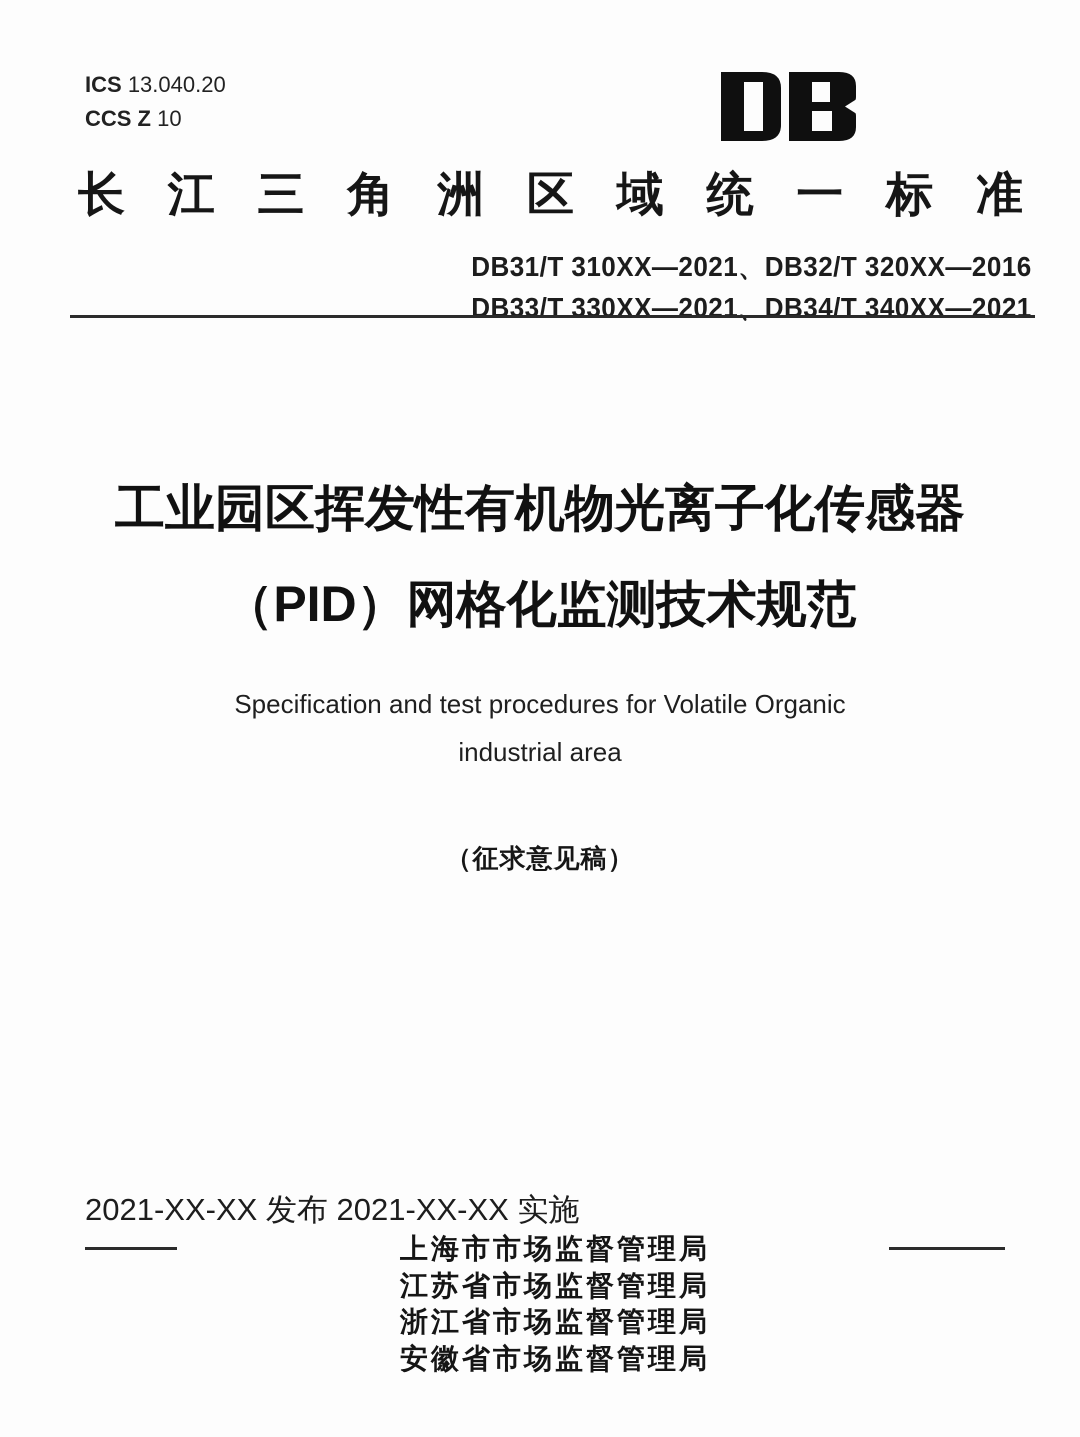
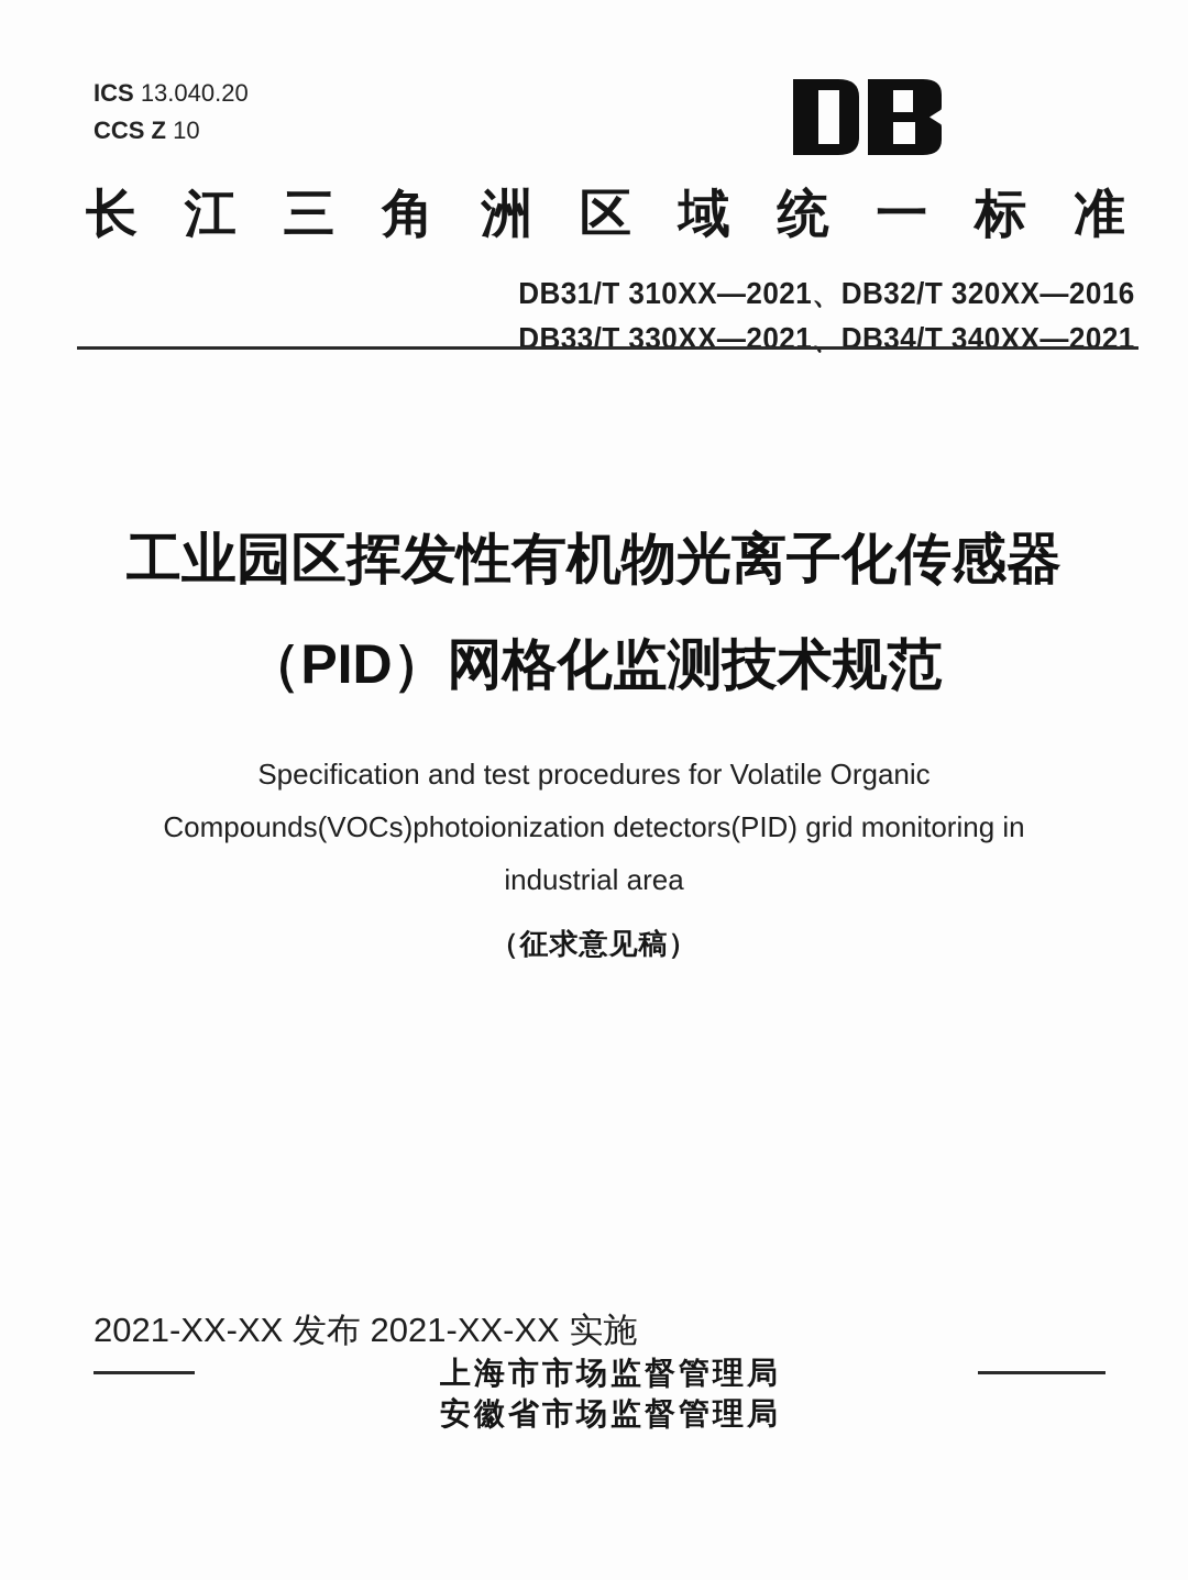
  ICS 13.040.20
  CCS Z 10
  长
  江
  三
  角
  洲
  区
  域
  统
  一
  标
  准
  DB31/T 310XX—2021、DB32/T 320XX—2016
  DB33/T 330XX—2021、DB34/T 340XX—2021
  工业园区挥发性有机物光离子化传感器
  （PID）网格化监测技术规范
  Specification and test procedures for Volatile Organic
+ Compounds(VOCs)photoionization detectors(PID) grid monitoring in
  industrial area
  （征求意见稿）
  2021-XX-XX 发布 2021-XX-XX 实施
  上海市市场监督管理局
- 江苏省市场监督管理局
- 浙江省市场监督管理局
  安徽省市场监督管理局
